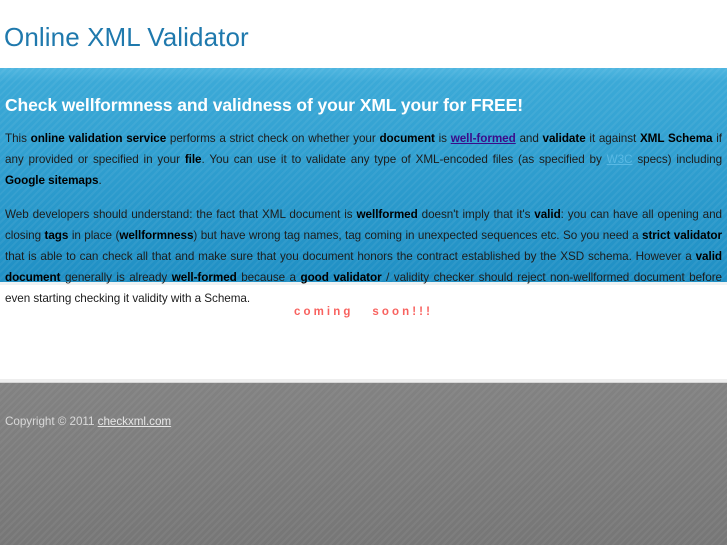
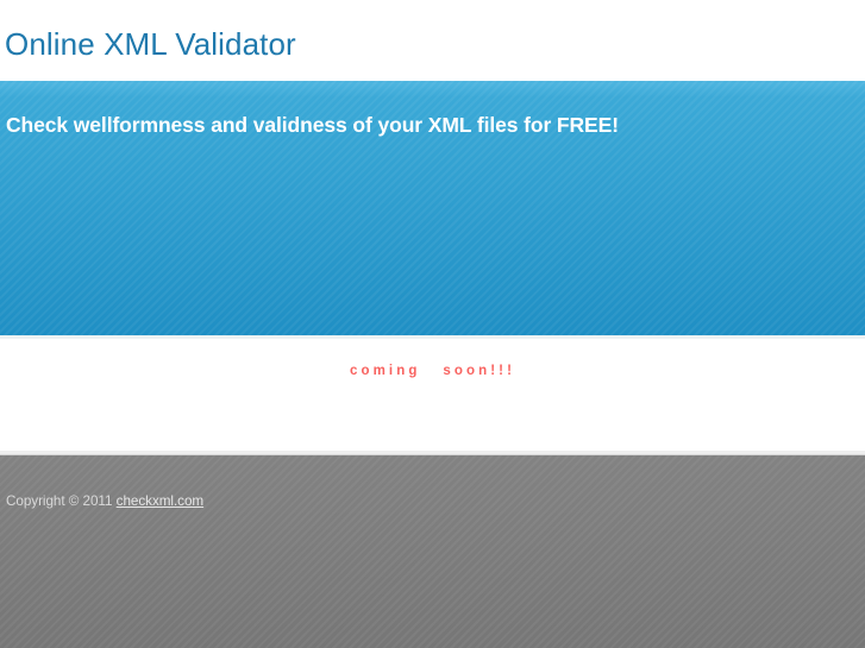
  Online XML Validator
- Check wellformness and validness of your XML your for FREE!
+ Check wellformness and validness of your XML files for FREE!
- This online validation service performs a strict check on whether your document is well-formed and validate it against XML Schema if any provided or specified in your file. You can use it to validate any type of XML-encoded files (as specified by W3C specs) including Google sitemaps.
- Web developers should understand: the fact that XML document is wellformed doesn't imply that it's valid: you can have all opening and closing tags in place (wellformness) but have wrong tag names, tag coming in unexpected sequences etc. So you need a strict validator that is able to can check all that and make sure that you document honors the contract established by the XSD schema. However a valid document generally is already well-formed because a good validator / validity checker should reject non-wellformed document before even starting checking it validity with a Schema.
  coming soon!!!
  Copyright © 2011 checkxml.com
